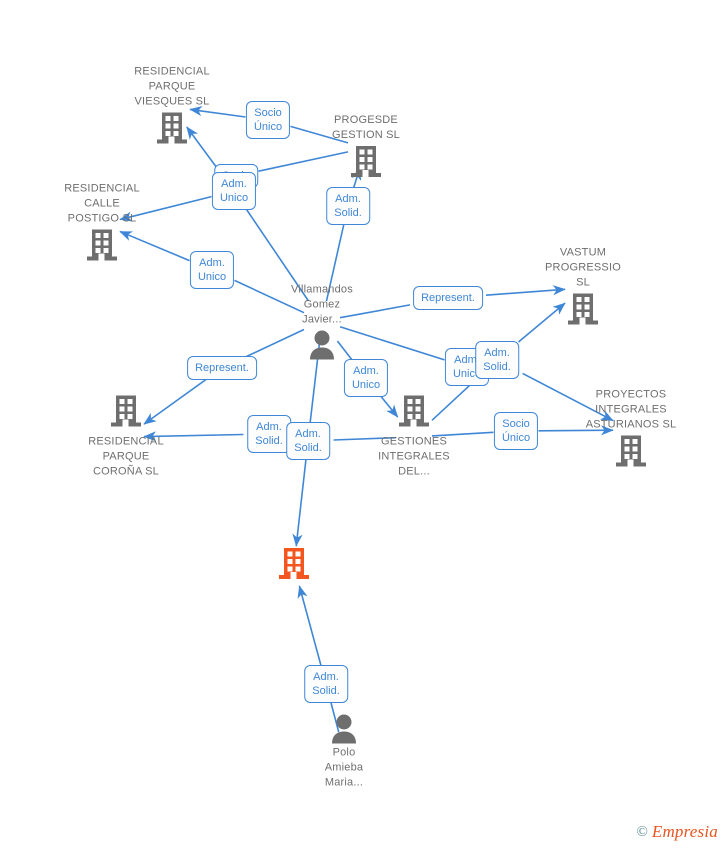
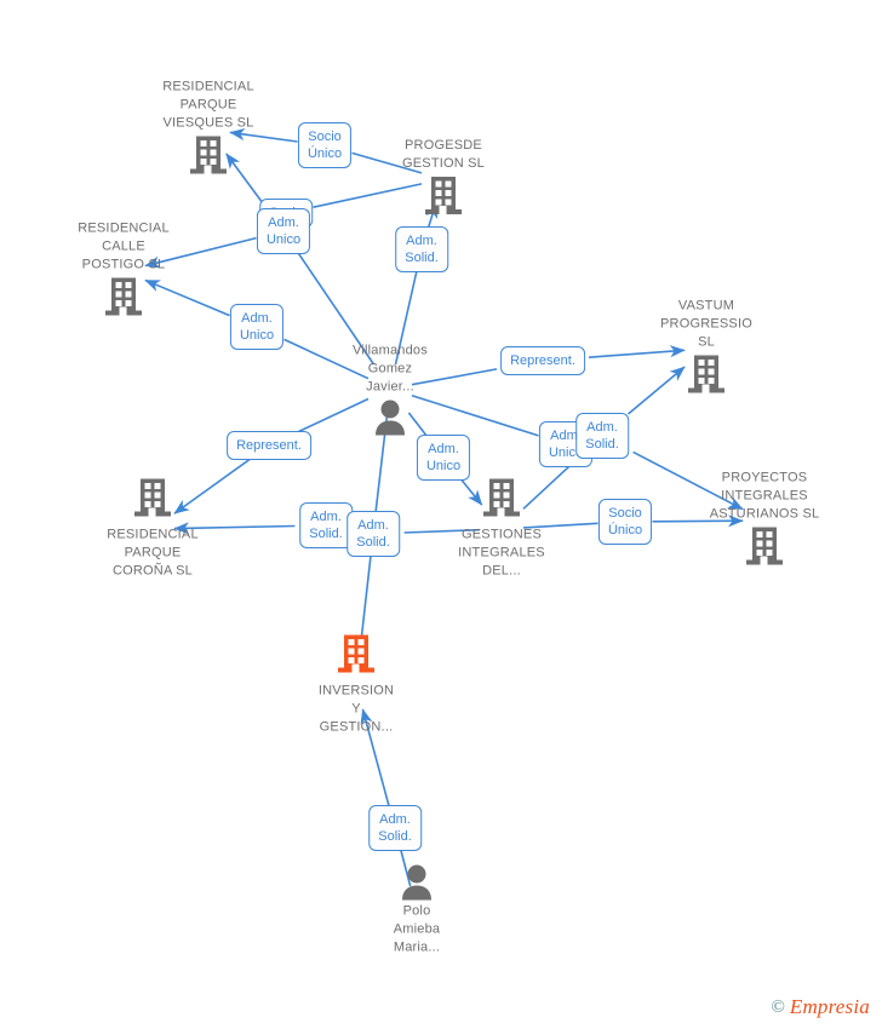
  RESIDENCIAL
  PARQUE
  VIESQUES SL
  PROGESDE
  GESTION SL
  RESIDENCIAL
  CALLE
  POSTIGO SL
  VASTUM
  PROGRESSIO
  SL
  Villamandos
  Gomez
  Javier...
  PROYECTOS
  INTEGRALES
  ASTURIANOS SL
  RESIDENCIAL
  PARQUE
  COROÑA SL
  GESTIONES
  INTEGRALES
  DEL...
+ INVERSION
+ Y
+ GESTION...
  Polo
  Amieba
  Maria...
  Socio
  Único
  Adm.
  Unico
  Adm.
  Solid.
  Adm.
  Unico
  Represent.
  Adm
  Unic
  Adm.
  Solid.
  Represent.
  Adm.
  Unico
  Adm.
  Solid.
  Adm.
  Solid.
  Socio
  Único
  Adm.
  Solid.
  ©
  Empresia
